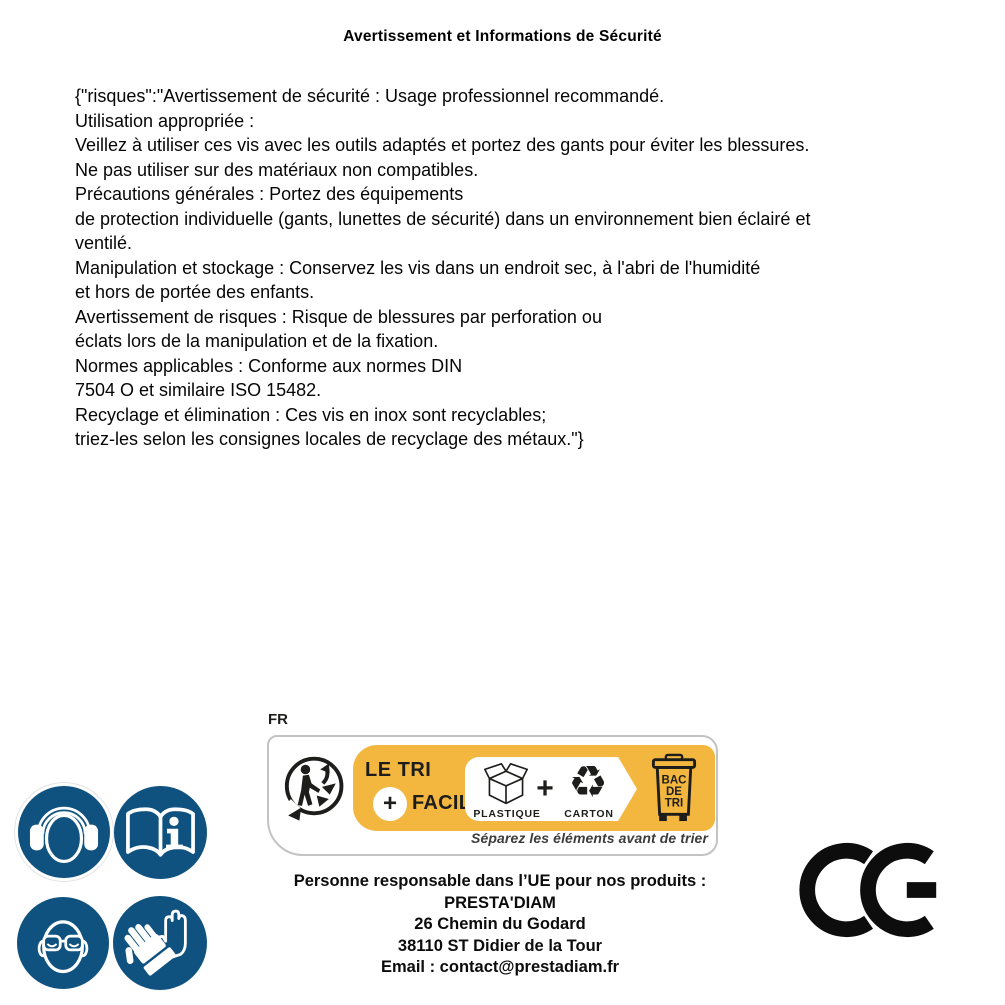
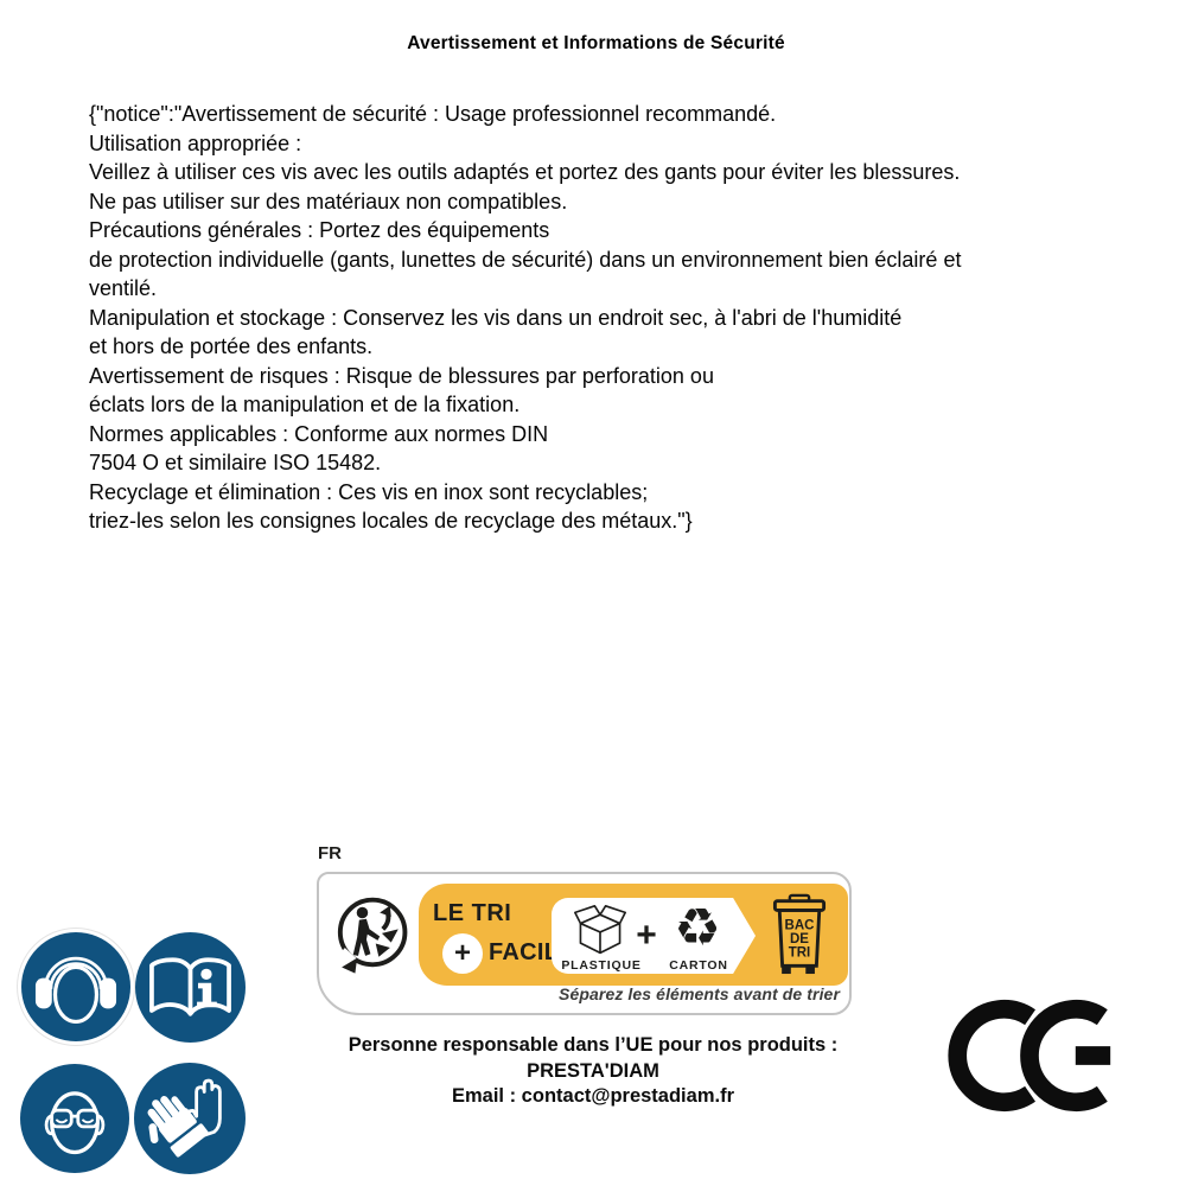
  Avertissement et Informations de Sécurité
- {"risques":"Avertissement de sécurité : Usage professionnel recommandé.
+ {"notice":"Avertissement de sécurité : Usage professionnel recommandé.
  Utilisation appropriée :
  Veillez à utiliser ces vis avec les outils adaptés et portez des gants pour éviter les blessures.
  Ne pas utiliser sur des matériaux non compatibles.
  Précautions générales : Portez des équipements
  de protection individuelle (gants, lunettes de sécurité) dans un environnement bien éclairé et
  ventilé.
  Manipulation et stockage : Conservez les vis dans un endroit sec, à l'abri de l'humidité
  et hors de portée des enfants.
  Avertissement de risques : Risque de blessures par perforation ou
  éclats lors de la manipulation et de la fixation.
  Normes applicables : Conforme aux normes DIN
  7504 O et similaire ISO 15482.
  Recyclage et élimination : Ces vis en inox sont recyclables;
  triez-les selon les consignes locales de recyclage des métaux."}
  FR
  LE TRI
  +
  PLASTIQUE
  +
  ♻
  CARTON
  BAC
  DE
  TRI
  Séparez les éléments avant de trier
  Personne responsable dans l’UE pour nos produits :
  PRESTA'DIAM
- 26 Chemin du Godard
- 38110 ST Didier de la Tour
  Email : contact@prestadiam.fr
